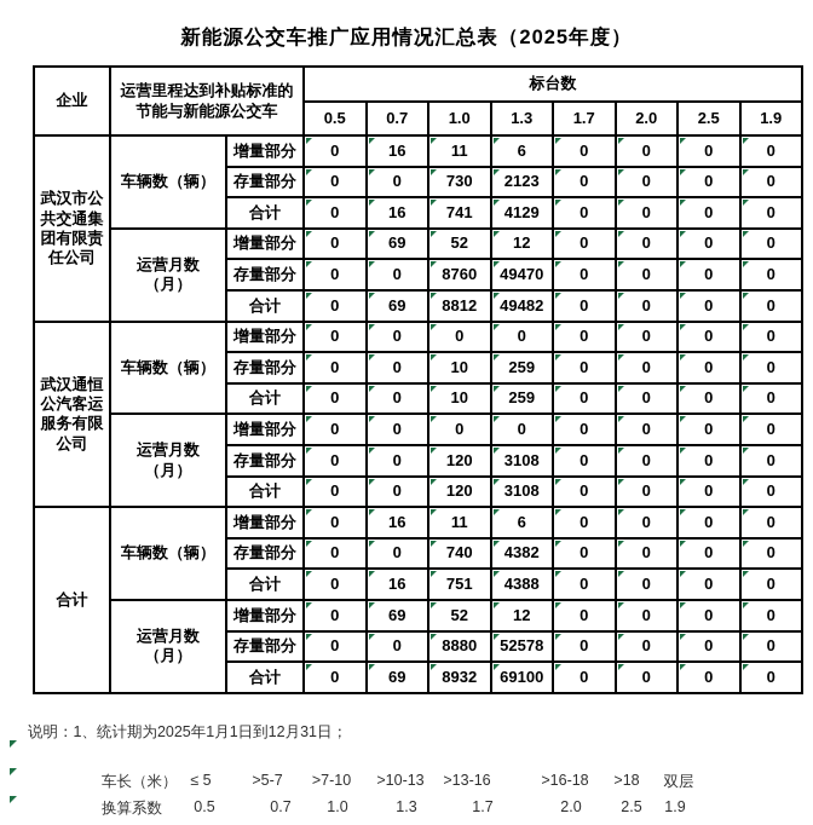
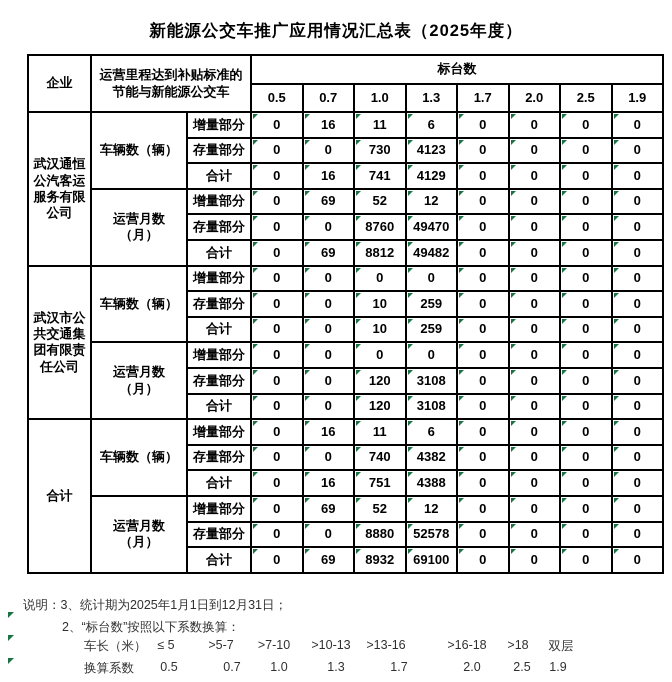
  新能源公交车推广应用情况汇总表（2025年度）
  企业	运营里程达到补贴标准的节能与新能源公交车	标台数
  0.5	0.7	1.0	1.3	1.7	2.0	2.5	1.9
- 武汉市公共交通集团有限责任公司	车辆数（辆）	增量部分	0	16	11	6	0	0	0	0
+ 武汉通恒公汽客运服务有限公司	车辆数（辆）	增量部分	0	16	11	6	0	0	0	0
- 存量部分	0	0	730	2123	0	0	0	0
+ 存量部分	0	0	730	4123	0	0	0	0
  合计	0	16	741	4129	0	0	0	0
  运营月数（月）	增量部分	0	69	52	12	0	0	0	0
  存量部分	0	0	8760	49470	0	0	0	0
  合计	0	69	8812	49482	0	0	0	0
- 武汉通恒公汽客运服务有限公司	车辆数（辆）	增量部分	0	0	0	0	0	0	0	0
+ 武汉市公共交通集团有限责任公司	车辆数（辆）	增量部分	0	0	0	0	0	0	0	0
  存量部分	0	0	10	259	0	0	0	0
  合计	0	0	10	259	0	0	0	0
  运营月数（月）	增量部分	0	0	0	0	0	0	0	0
  存量部分	0	0	120	3108	0	0	0	0
  合计	0	0	120	3108	0	0	0	0
  合计	车辆数（辆）	增量部分	0	16	11	6	0	0	0	0
  存量部分	0	0	740	4382	0	0	0	0
  合计	0	16	751	4388	0	0	0	0
  运营月数（月）	增量部分	0	69	52	12	0	0	0	0
  存量部分	0	0	8880	52578	0	0	0	0
  合计	0	69	8932	69100	0	0	0	0
- 说明：1、统计期为2025年1月1日到12月31日；
+ 说明：3、统计期为2025年1月1日到12月31日；
+ 2、“标台数”按照以下系数换算：
  车长（米）
  ≤ 5
  >5-7
  >7-10
  >10-13
  >13-16
  >16-18
  >18
  双层
  换算系数
  0.5
  0.7
  1.0
  1.3
  1.7
  2.0
  2.5
  1.9
